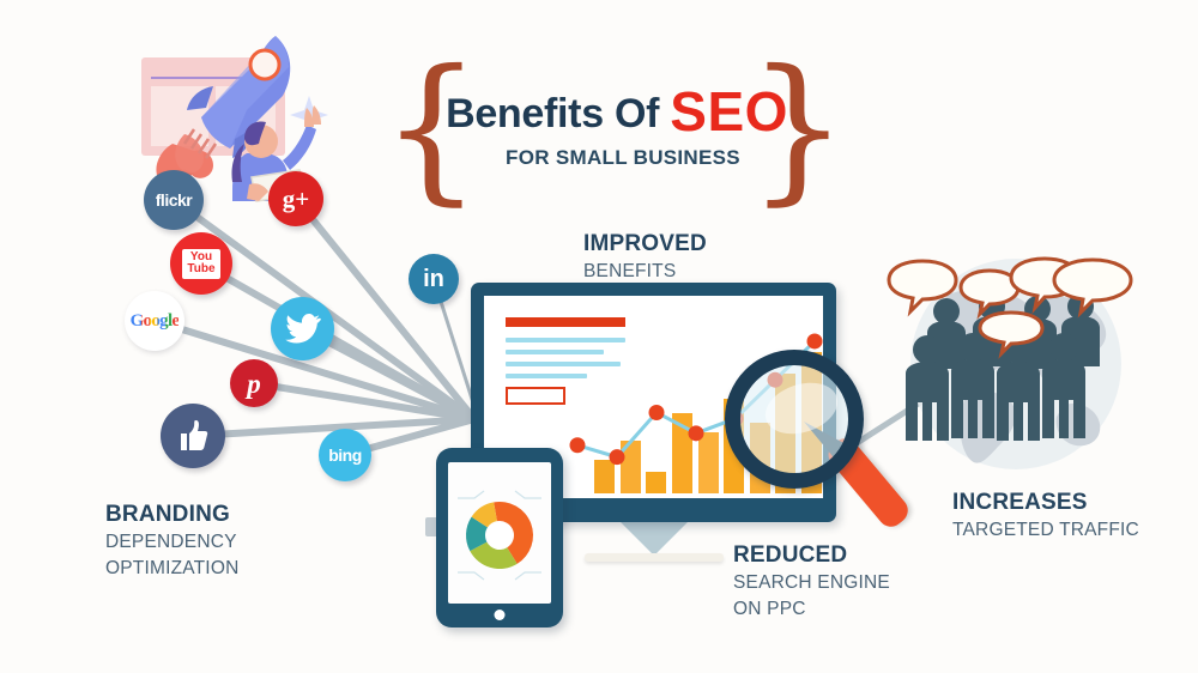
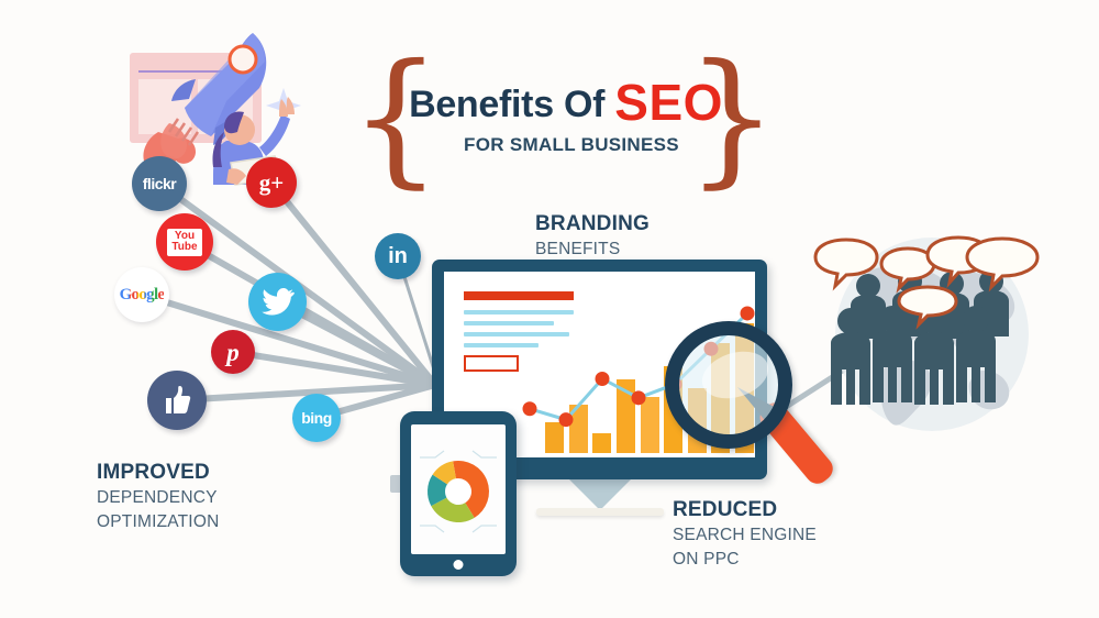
  flickr
  g+
  You
  Tube
  Google
  in
  p
  bing
  {
  }
  Benefits Of SEO
  FOR SMALL BUSINESS
- BRANDING
+ IMPROVED
  DEPENDENCY
  OPTIMIZATION
- IMPROVED
+ BRANDING
  BENEFITS
  REDUCED
  SEARCH ENGINE
  ON PPC
- INCREASES
- TARGETED TRAFFIC
